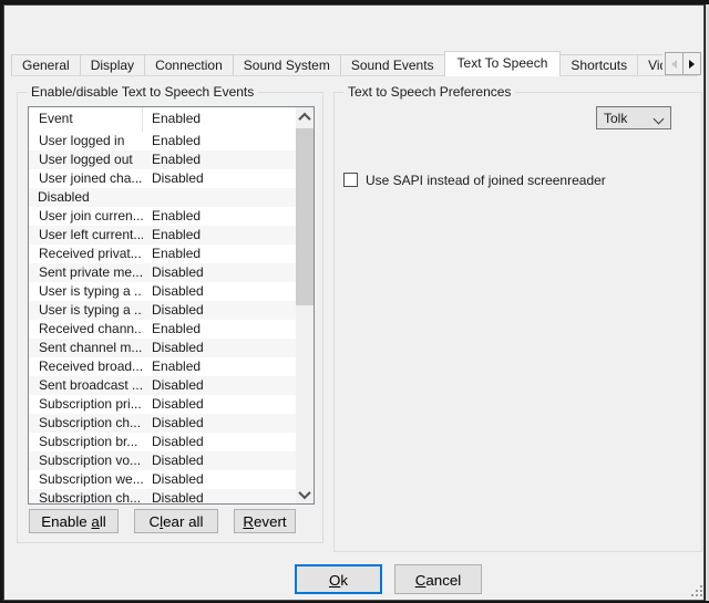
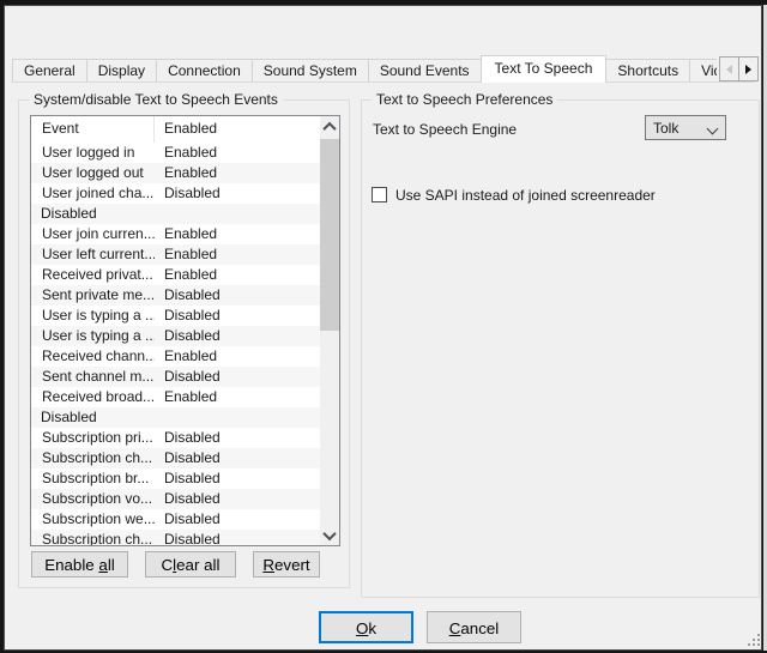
  General
  Display
  Connection
  Sound System
  Sound Events
  Text To Speech
  Shortcuts
- Enable/disable Text to Speech Events
+ System/disable Text to Speech Events
  Event
  Enabled
  User logged in
  Enabled
  User logged out
  Enabled
  User joined cha...
  Disabled
  Disabled
  User join curren...
  Enabled
  User left current...
  Enabled
  Received privat...
  Enabled
  Sent private me...
  Disabled
  User is typing a ..
  Disabled
  User is typing a ..
  Disabled
  Received chann..
  Enabled
  Sent channel m...
  Disabled
  Received broad...
  Enabled
- Sent broadcast ...
  Disabled
  Subscription pri...
  Disabled
  Subscription ch...
  Disabled
  Subscription br...
  Disabled
  Subscription vo...
  Disabled
  Subscription we...
  Disabled
  Subscription ch...
  Disabled
  Enable all
  Clear all
  Revert
  Text to Speech Preferences
+ Text to Speech Engine
  Tolk
  Use SAPI instead of joined screenreader
  Ok
  Cancel
